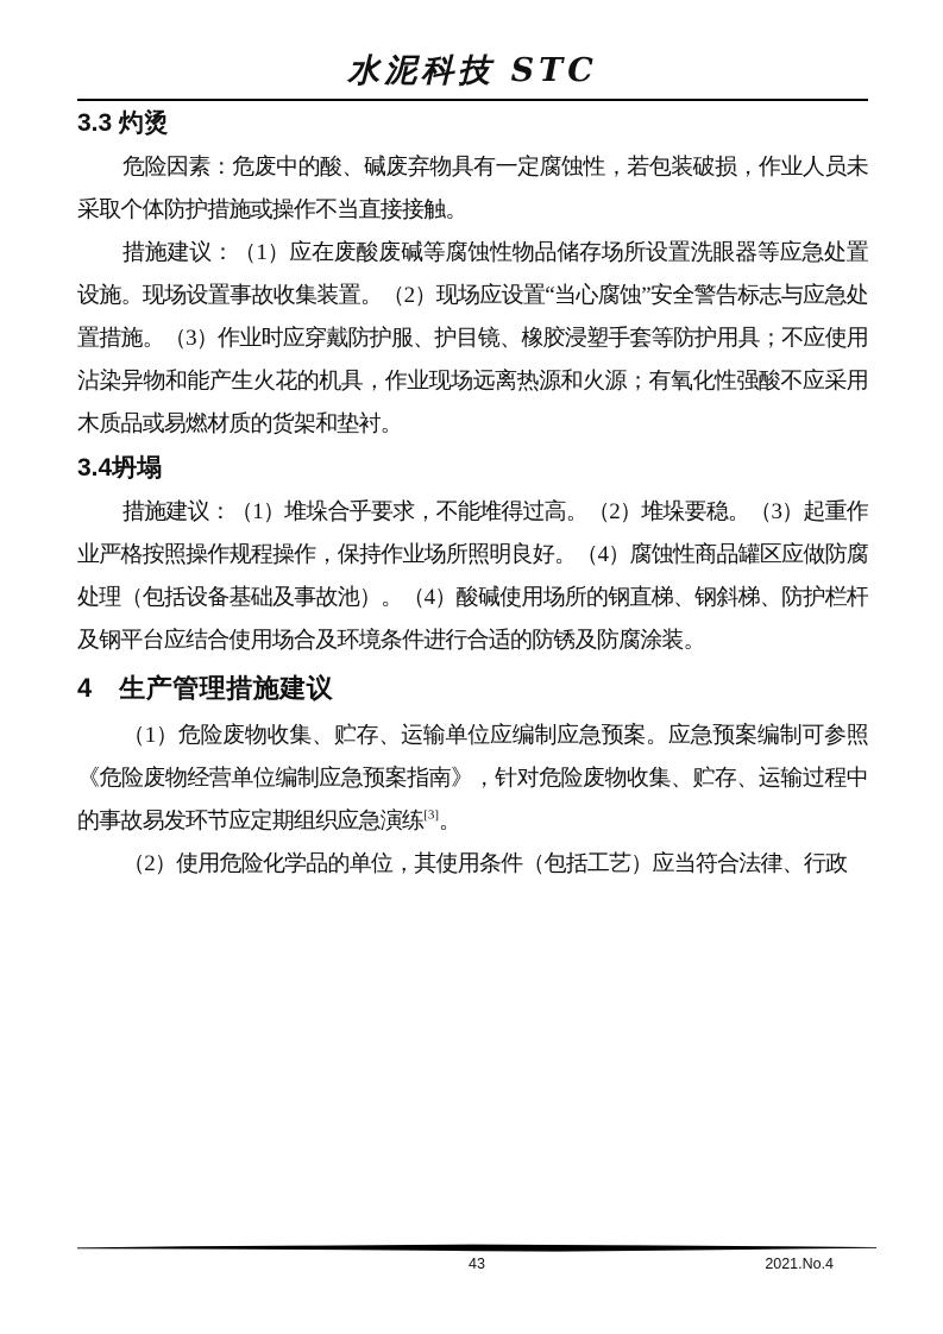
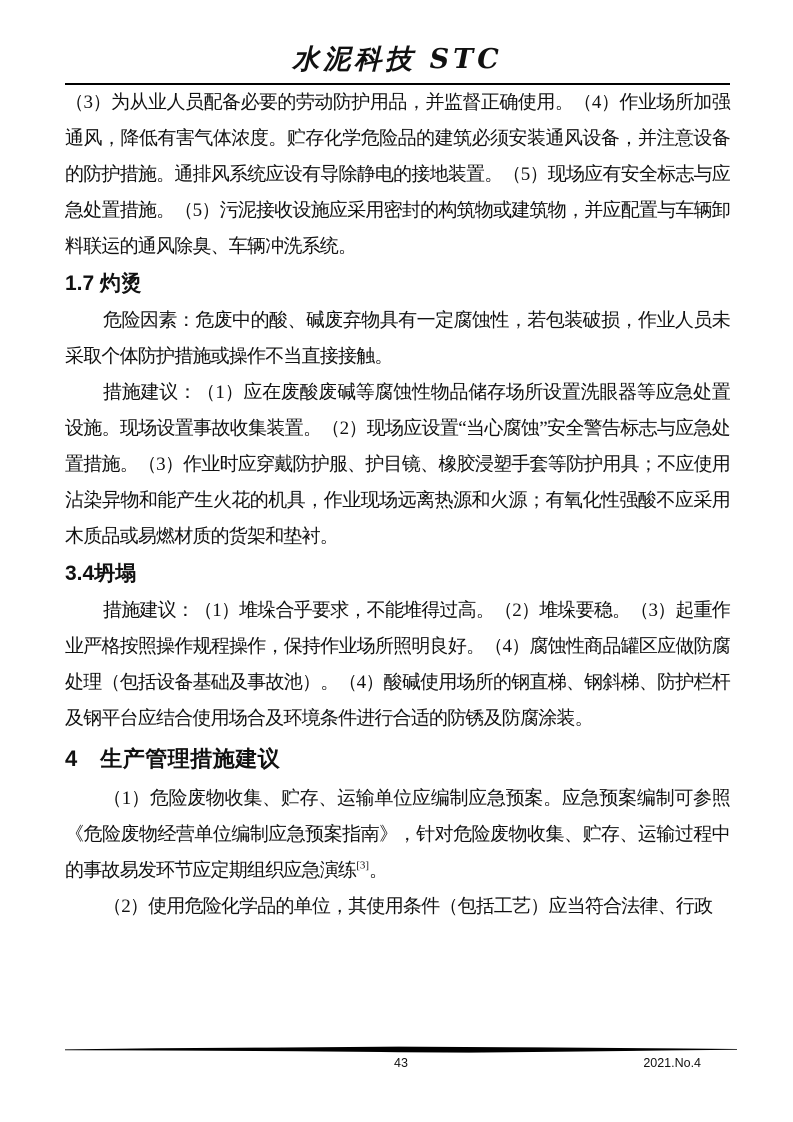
  水泥科技 STC
+ （3）为从业人员配备必要的劳动防护用品，并监督正确使用。（4）作业场所加强通风，降低有害气体浓度。贮存化学危险品的建筑必须安装通风设备，并注意设备的防护措施。通排风系统应设有导除静电的接地装置。（5）现场应有安全标志与应急处置措施。（5）污泥接收设施应采用密封的构筑物或建筑物，并应配置与车辆卸料联运的通风除臭、车辆冲洗系统。
- 3.3 灼烫
+ 1.7 灼烫
  危险因素：危废中的酸、碱废弃物具有一定腐蚀性，若包装破损，作业人员未采取个体防护措施或操作不当直接接触。
  措施建议：（1）应在废酸废碱等腐蚀性物品储存场所设置洗眼器等应急处置设施。现场设置事故收集装置。（2）现场应设置“当心腐蚀”安全警告标志与应急处置措施。（3）作业时应穿戴防护服、护目镜、橡胶浸塑手套等防护用具；不应使用沾染异物和能产生火花的机具，作业现场远离热源和火源；有氧化性强酸不应采用木质品或易燃材质的货架和垫衬。
  3.4坍塌
  措施建议：（1）堆垛合乎要求，不能堆得过高。（2）堆垛要稳。（3）起重作业严格按照操作规程操作，保持作业场所照明良好。（4）腐蚀性商品罐区应做防腐处理（包括设备基础及事故池）。（4）酸碱使用场所的钢直梯、钢斜梯、防护栏杆及钢平台应结合使用场合及环境条件进行合适的防锈及防腐涂装。
  4 生产管理措施建议
  （1）危险废物收集、贮存、运输单位应编制应急预案。应急预案编制可参照《危险废物经营单位编制应急预案指南》，针对危险废物收集、贮存、运输过程中的事故易发环节应定期组织应急演练[3]。
  （2）使用危险化学品的单位，其使用条件（包括工艺）应当符合法律、行政
  43
  2021.No.4
